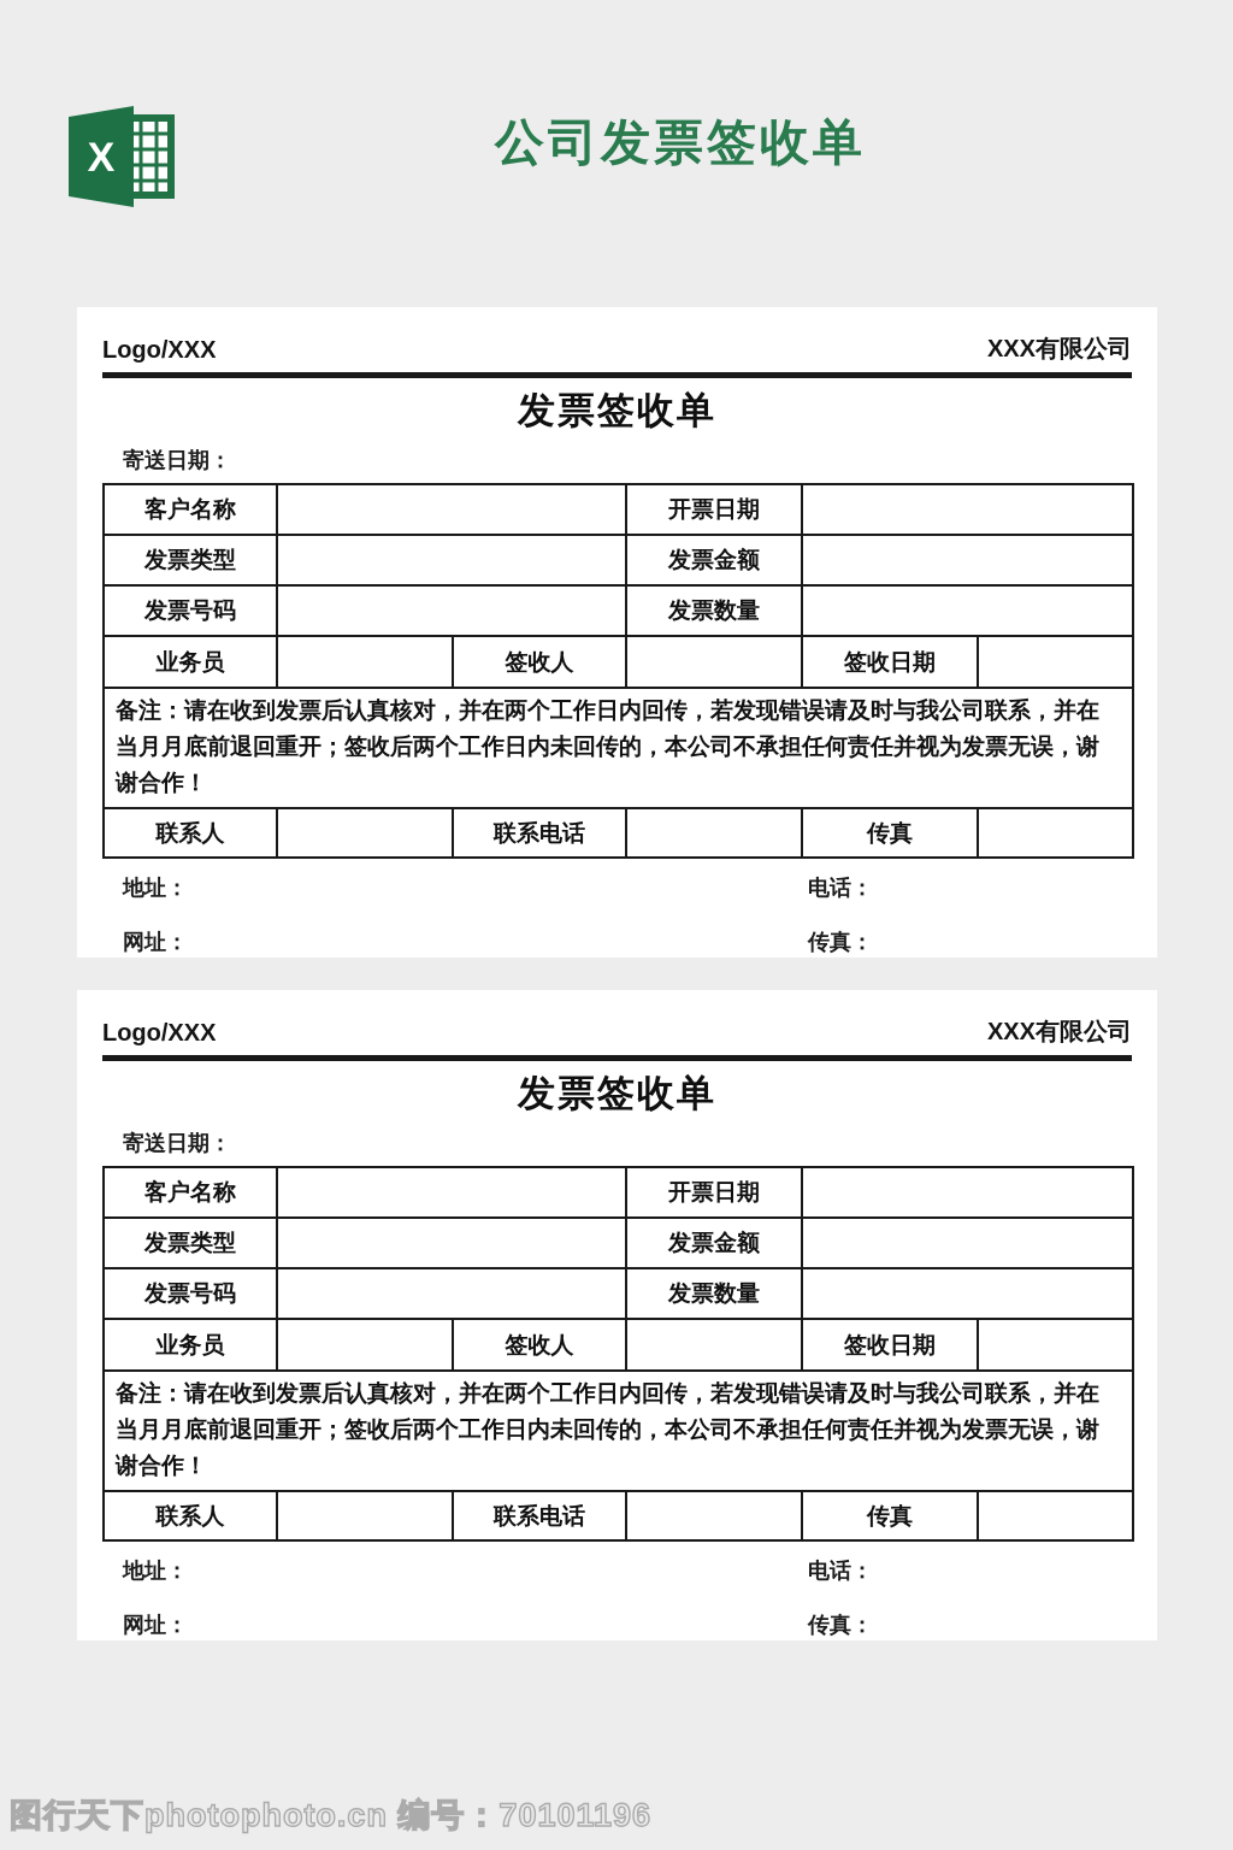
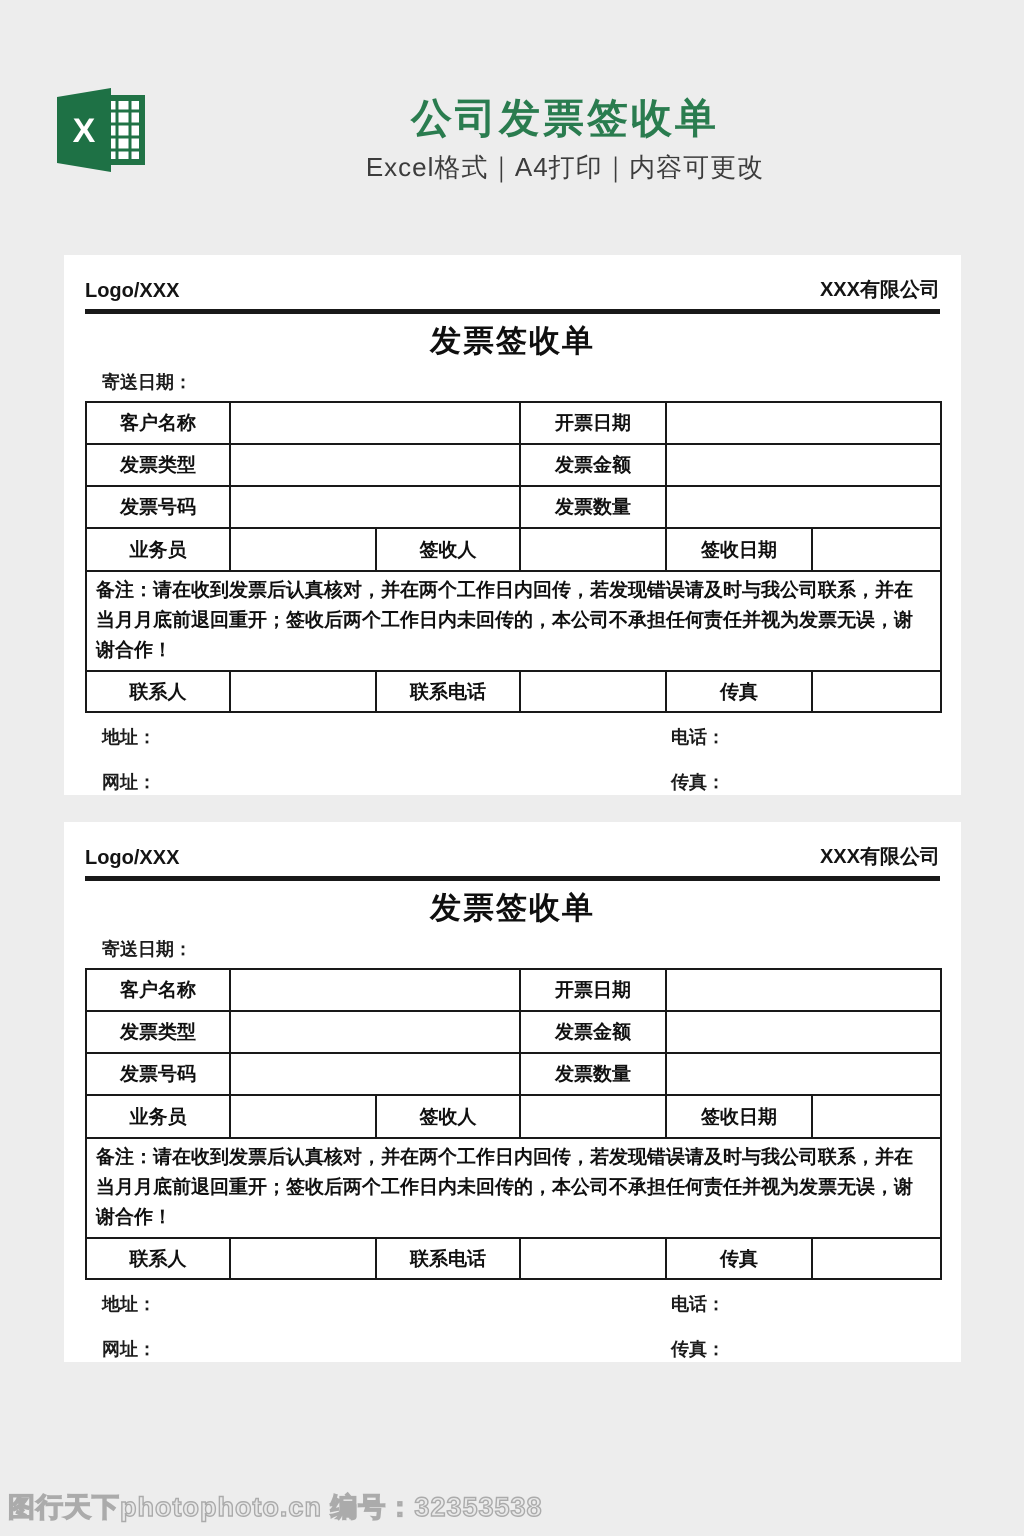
  X
  公司发票签收单
+ Excel格式｜A4打印｜内容可更改
  Logo/XXX
  XXX有限公司
  发票签收单
  寄送日期：
  客户名称		开票日期
  发票类型		发票金额
  发票号码		发票数量
  业务员		签收人		签收日期
  备注：请在收到发票后认真核对，并在两个工作日内回传，若发现错误请及时与我公司联系，并在当月月底前退回重开；签收后两个工作日内未回传的，本公司不承担任何责任并视为发票无误，谢谢合作！
  联系人		联系电话		传真
  地址：
  电话：
  网址：
  传真：
  Logo/XXX
  XXX有限公司
  发票签收单
  寄送日期：
  客户名称		开票日期
  发票类型		发票金额
  发票号码		发票数量
  业务员		签收人		签收日期
  备注：请在收到发票后认真核对，并在两个工作日内回传，若发现错误请及时与我公司联系，并在当月月底前退回重开；签收后两个工作日内未回传的，本公司不承担任何责任并视为发票无误，谢谢合作！
  联系人		联系电话		传真
  地址：
  电话：
  网址：
  传真：
- 图行天下photophoto.cn 编号：70101196
+ 图行天下photophoto.cn 编号：32353538
